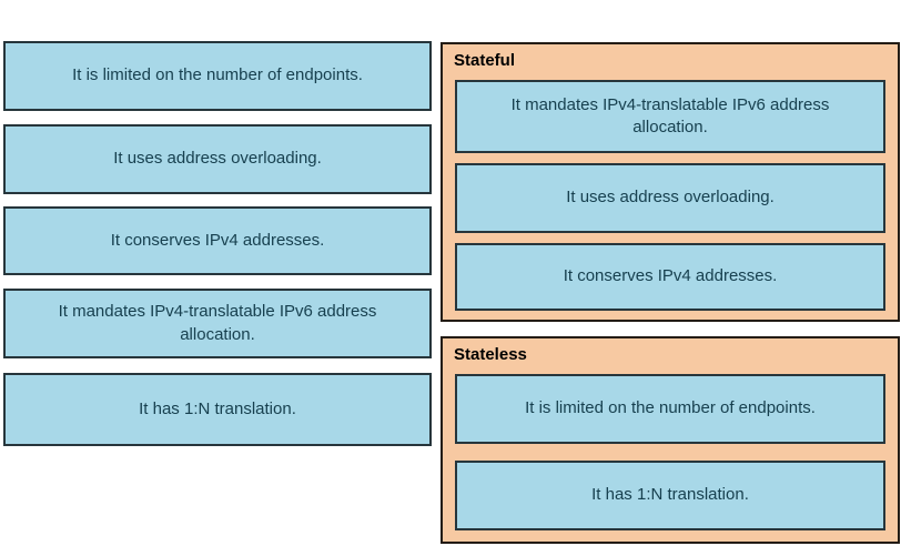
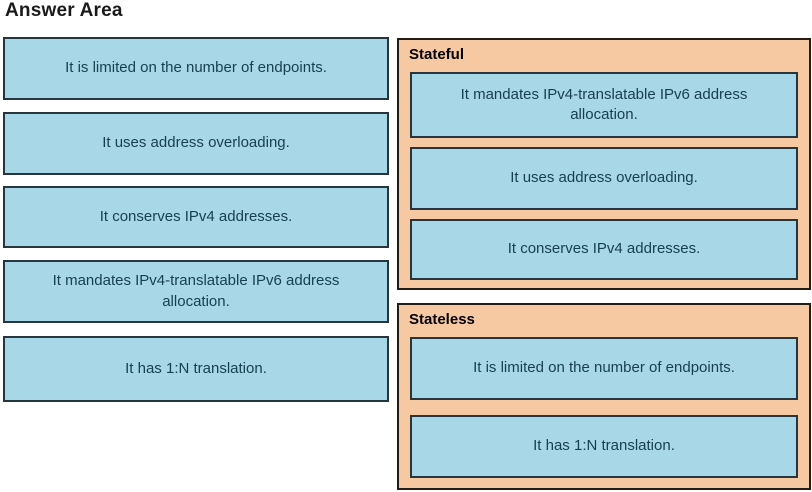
+ Answer Area
  It is limited on the number of endpoints.
  It uses address overloading.
  It conserves IPv4 addresses.
  It mandates IPv4-translatable IPv6 address allocation.
  It has 1:N translation.
  Stateful
  It mandates IPv4-translatable IPv6 address allocation.
  It uses address overloading.
  It conserves IPv4 addresses.
  Stateless
  It is limited on the number of endpoints.
  It has 1:N translation.
